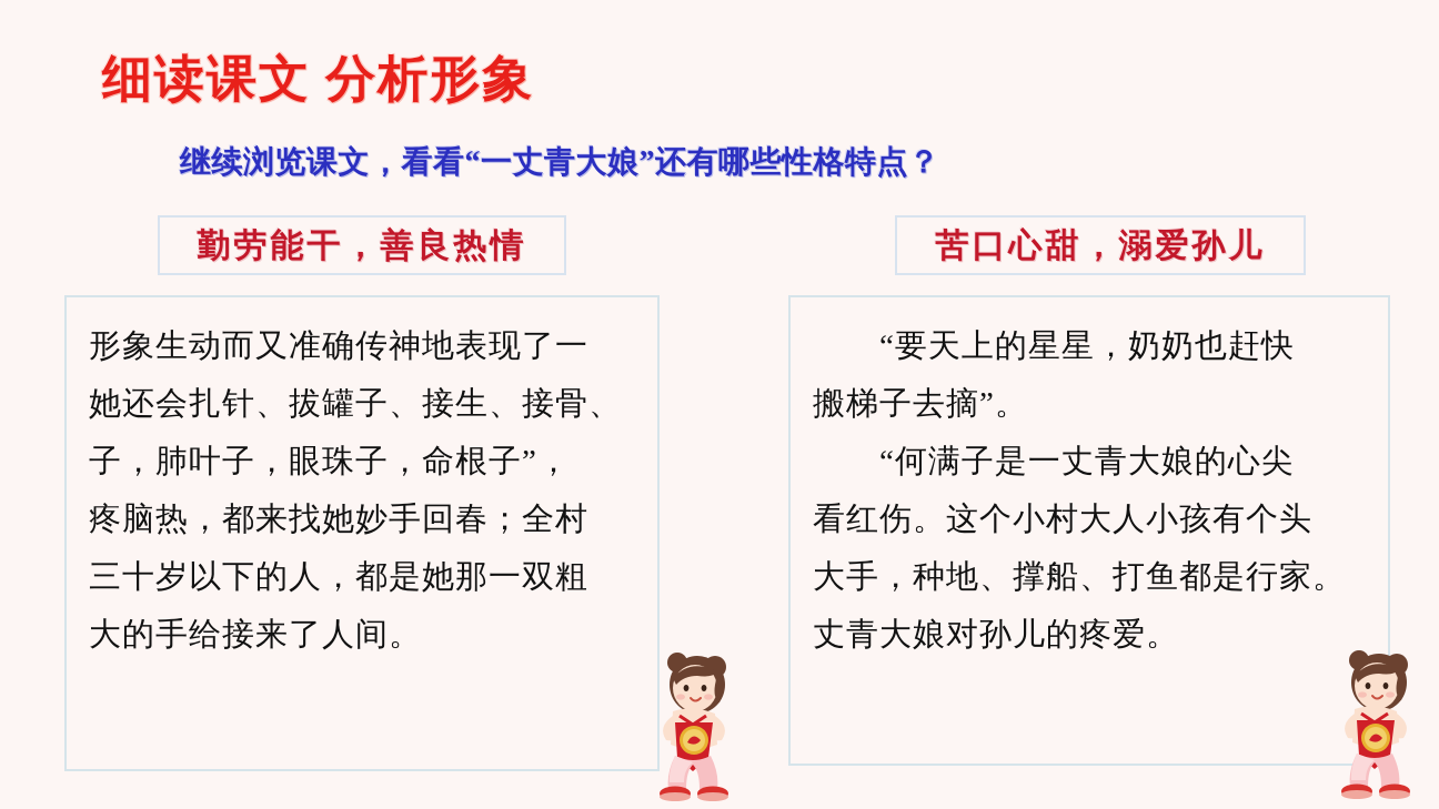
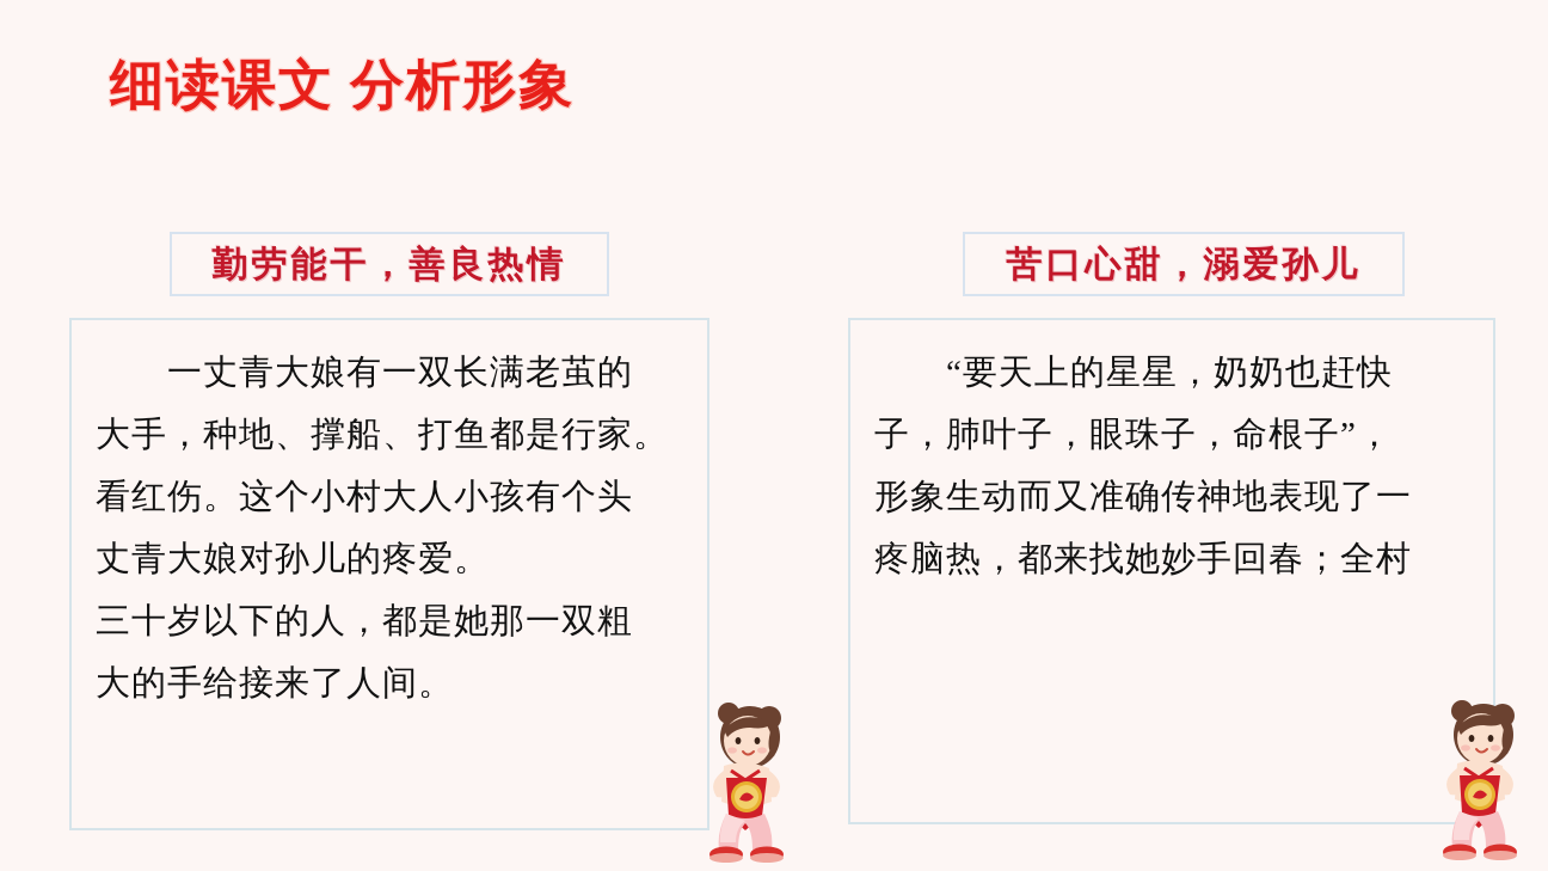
  细读课文 分析形象
- 继续浏览课文，看看“一丈青大娘”还有哪些性格特点？
  勤劳能干，善良热情
  苦口心甜，溺爱孙儿
+ 一丈青大娘有一双长满老茧的
- 形象生动而又准确传神地表现了一
+ 大手，种地、撑船、打鱼都是行家。
- 她还会扎针、拔罐子、接生、接骨、
- 子，肺叶子，眼珠子，命根子”，
+ 看红伤。这个小村大人小孩有个头
- 疼脑热，都来找她妙手回春；全村
+ 丈青大娘对孙儿的疼爱。
  三十岁以下的人，都是她那一双粗
  大的手给接来了人间。
  “要天上的星星，奶奶也赶快
- 搬梯子去摘”。
- “何满子是一丈青大娘的心尖
- 看红伤。这个小村大人小孩有个头
+ 子，肺叶子，眼珠子，命根子”，
- 大手，种地、撑船、打鱼都是行家。
+ 形象生动而又准确传神地表现了一
- 丈青大娘对孙儿的疼爱。
+ 疼脑热，都来找她妙手回春；全村
